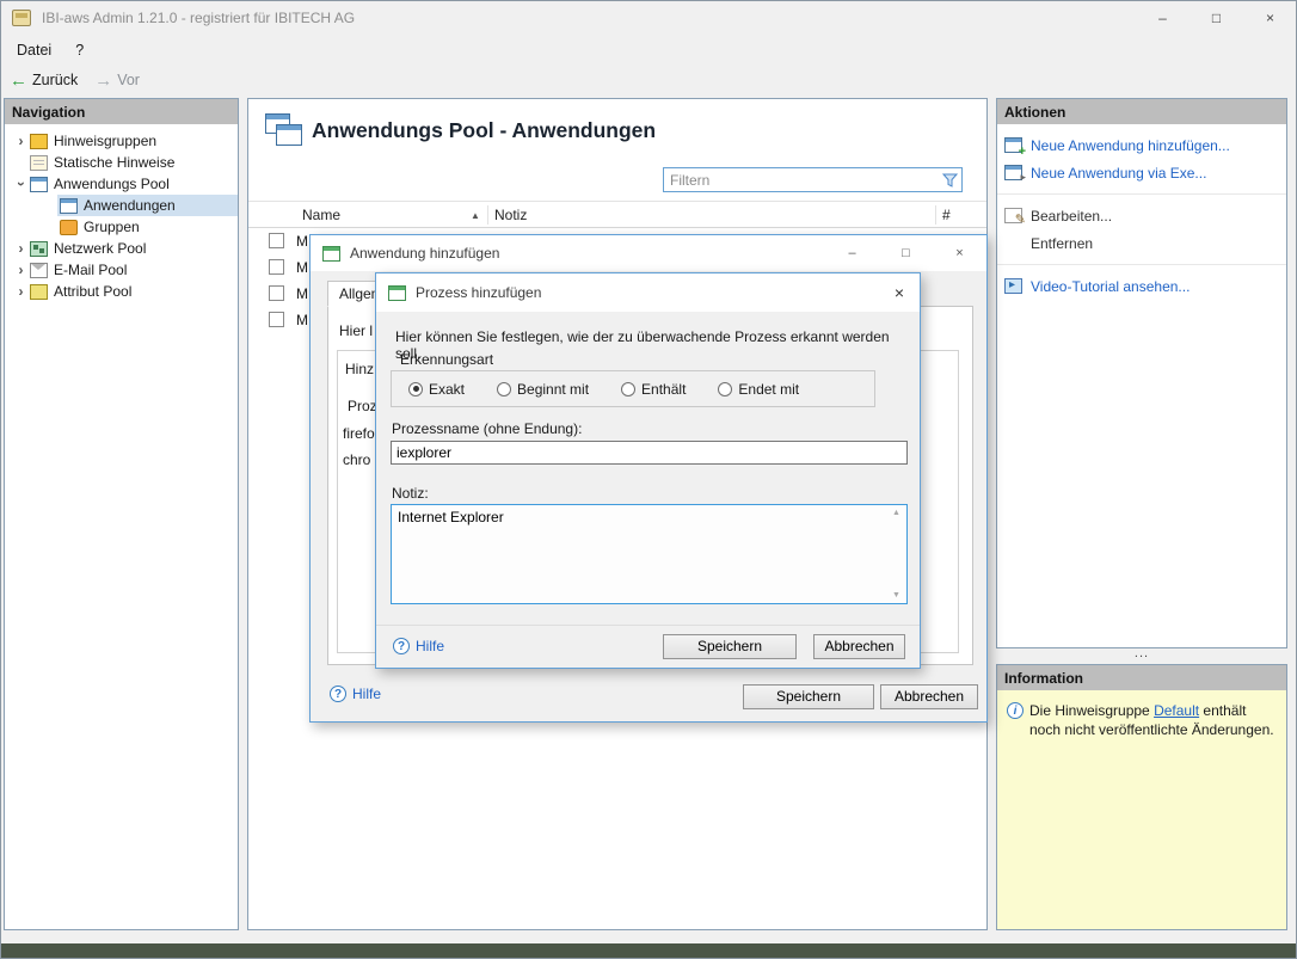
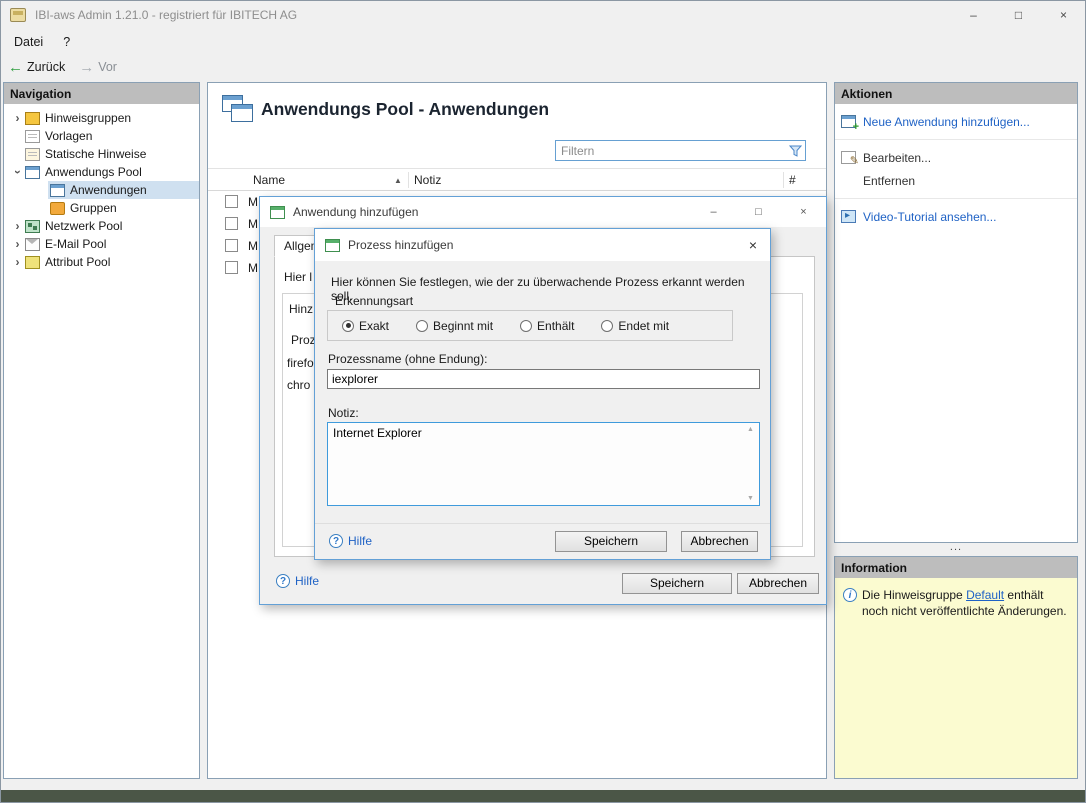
  IBI-aws Admin 1.21.0 - registriert für IBITECH AG
  –
  □
  ×
  Datei
  ?
  ←
  Zurück
  →
  Vor
  Navigation
  Hinweisgruppen
+ Vorlagen
  Statische Hinweise
  Anwendungs Pool
  Anwendungen
  Gruppen
  Netzwerk Pool
  E-Mail Pool
  Attribut Pool
  Anwendungs Pool - Anwendungen
  Filtern
  Name
  ▲
  Notiz
  #
  M
  M
  M
  M
  Aktionen
  Neue Anwendung hinzufügen...
- Neue Anwendung via Exe...
  Bearbeiten...
  Entfernen
  Video-Tutorial ansehen...
  ...
  Information
  Die Hinweisgruppe Default enthält noch nicht veröffentlichte Änderungen.
  Anwendung hinzufügen
  –
  □
  ×
  Allge
  Hier l
  Hinz
  Proz
  firefo
  chro
  Hilfe
  Speichern
  Abbrechen
  Prozess hinzufügen
  ×
  Hier können Sie festlegen, wie der zu überwachende Prozess erkannt werden soll.
  Erkennungsart
  Exakt
  Beginnt mit
  Enthält
  Endet mit
  Prozessname (ohne Endung):
  iexplorer
  Notiz:
  Internet Explorer
  Hilfe
  Speichern
  Abbrechen
